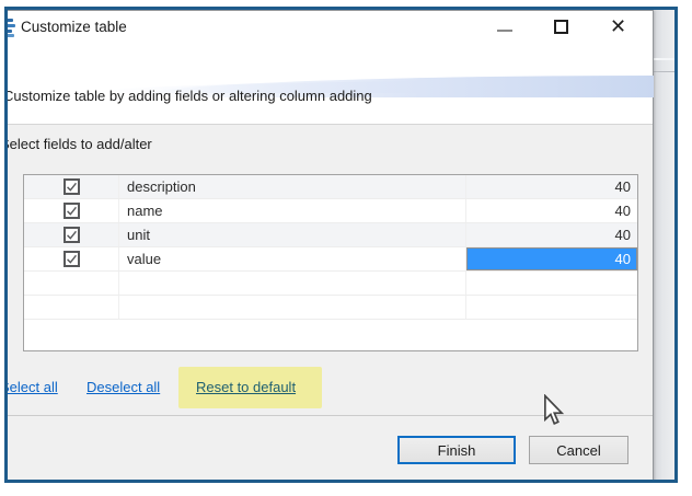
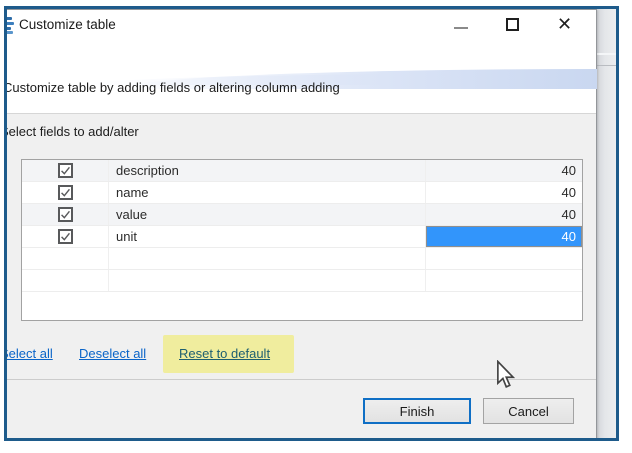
  Customize table
  ✕
  Customize table by adding fields or altering column adding
  elect fields to add/alter
  description
  40
  name
  40
- unit
+ value
  40
- value
+ unit
  40
  elect all
  Deselect all
  Reset to default
  Finish
  Cancel
